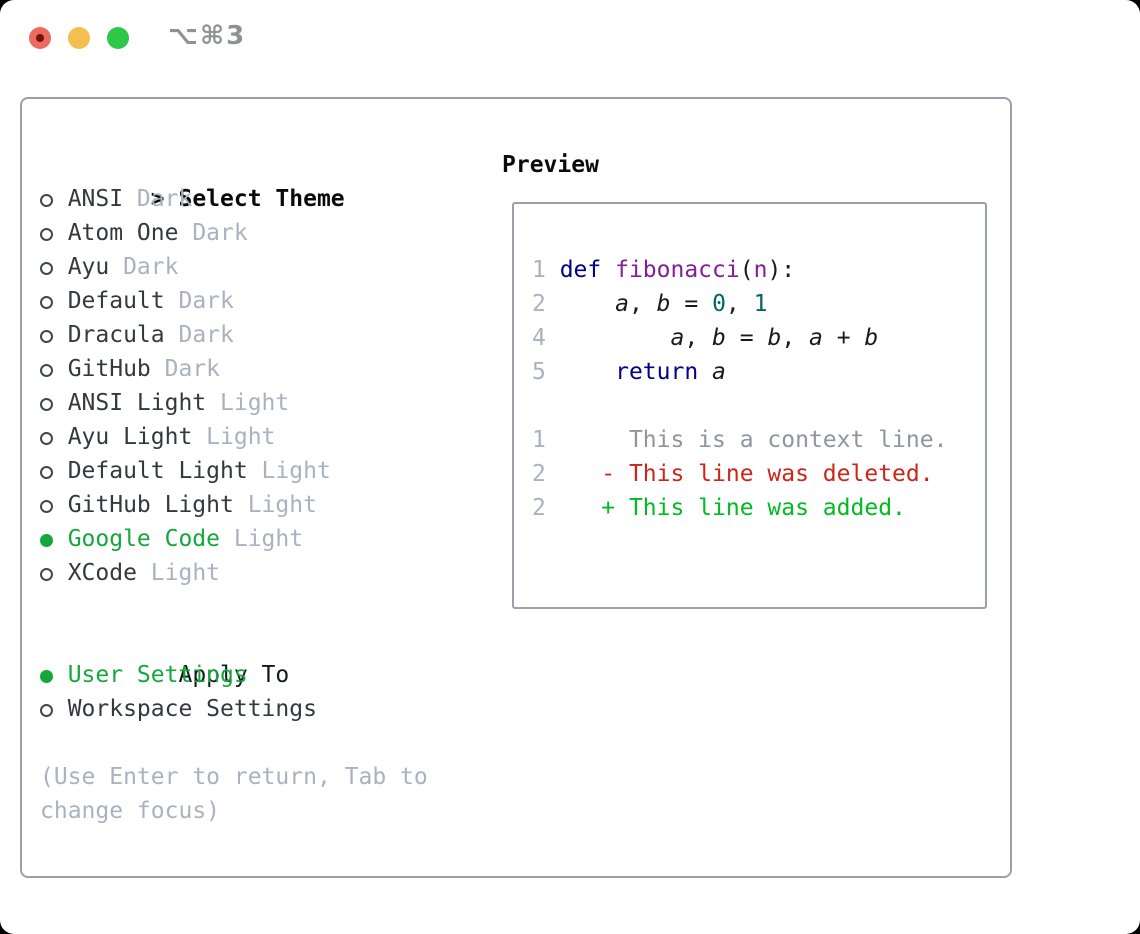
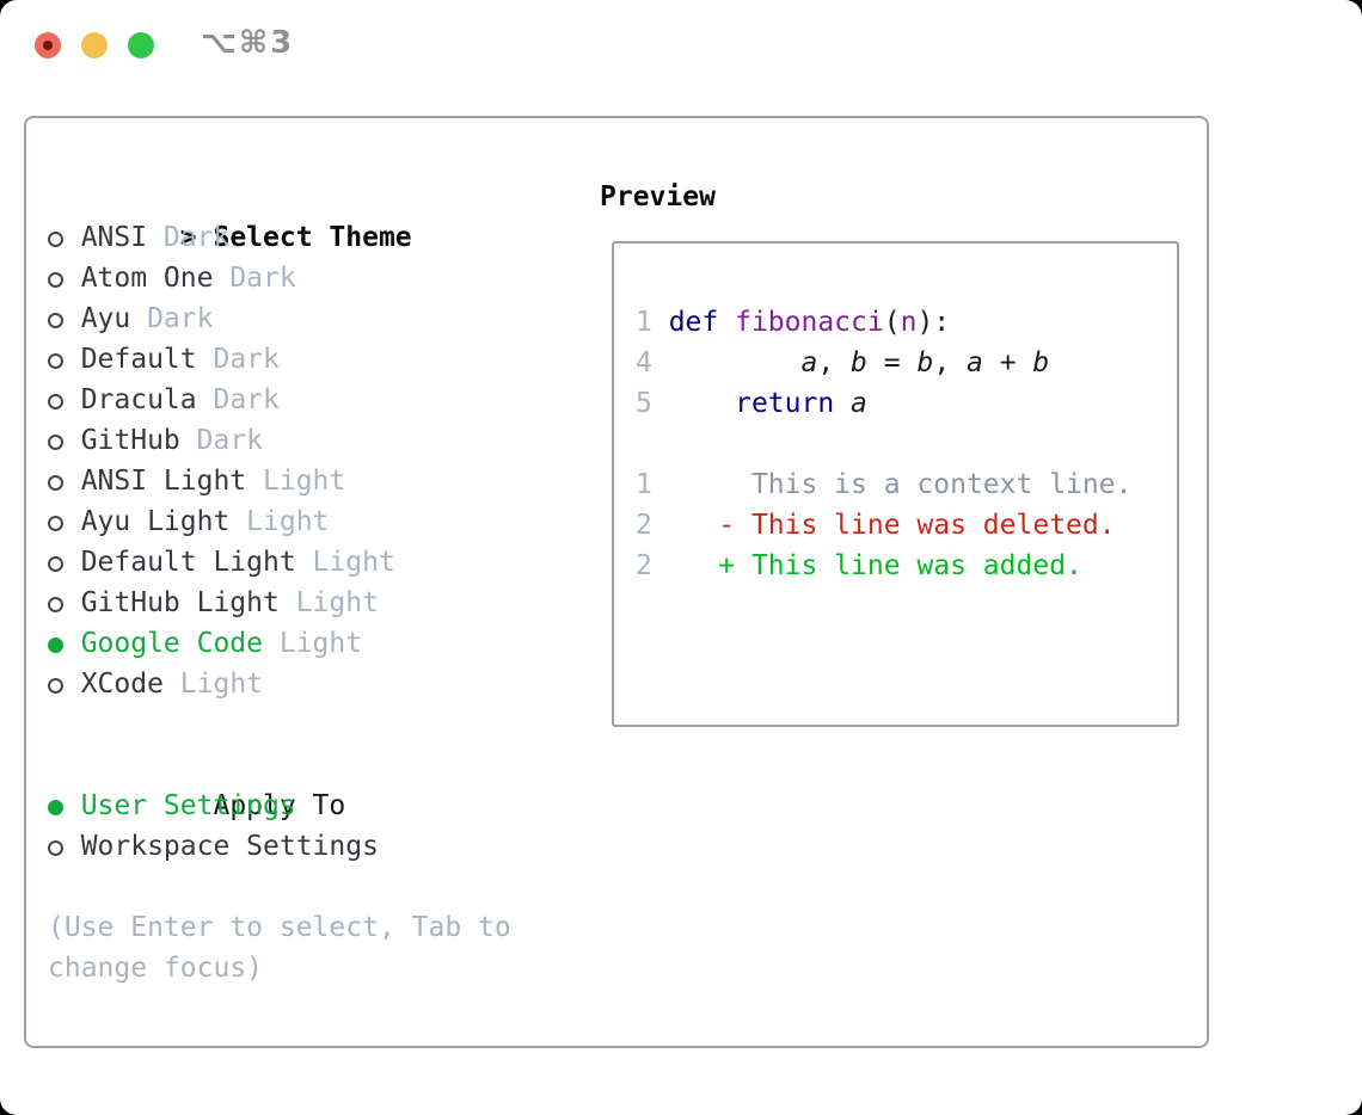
  ⌥⌘3
  > Select Theme
  ANSI Dark
  Atom One Dark
  Ayu Dark
  Default Dark
  Dracula Dark
  GitHub Dark
  ANSI Light Light
  Ayu Light Light
  Default Light Light
  GitHub Light Light
  Google Code Light
  XCode Light
  Apply To
  User Settings
  Workspace Settings
- (Use Enter to return, Tab to
+ (Use Enter to select, Tab to
  change focus)
  Preview
  1 def fibonacci(n):
- 2 a, b = 0, 1
  4 a, b = b, a + b
  5 return a
  1 This is a context line.
  2 - This line was deleted.
  2 + This line was added.
